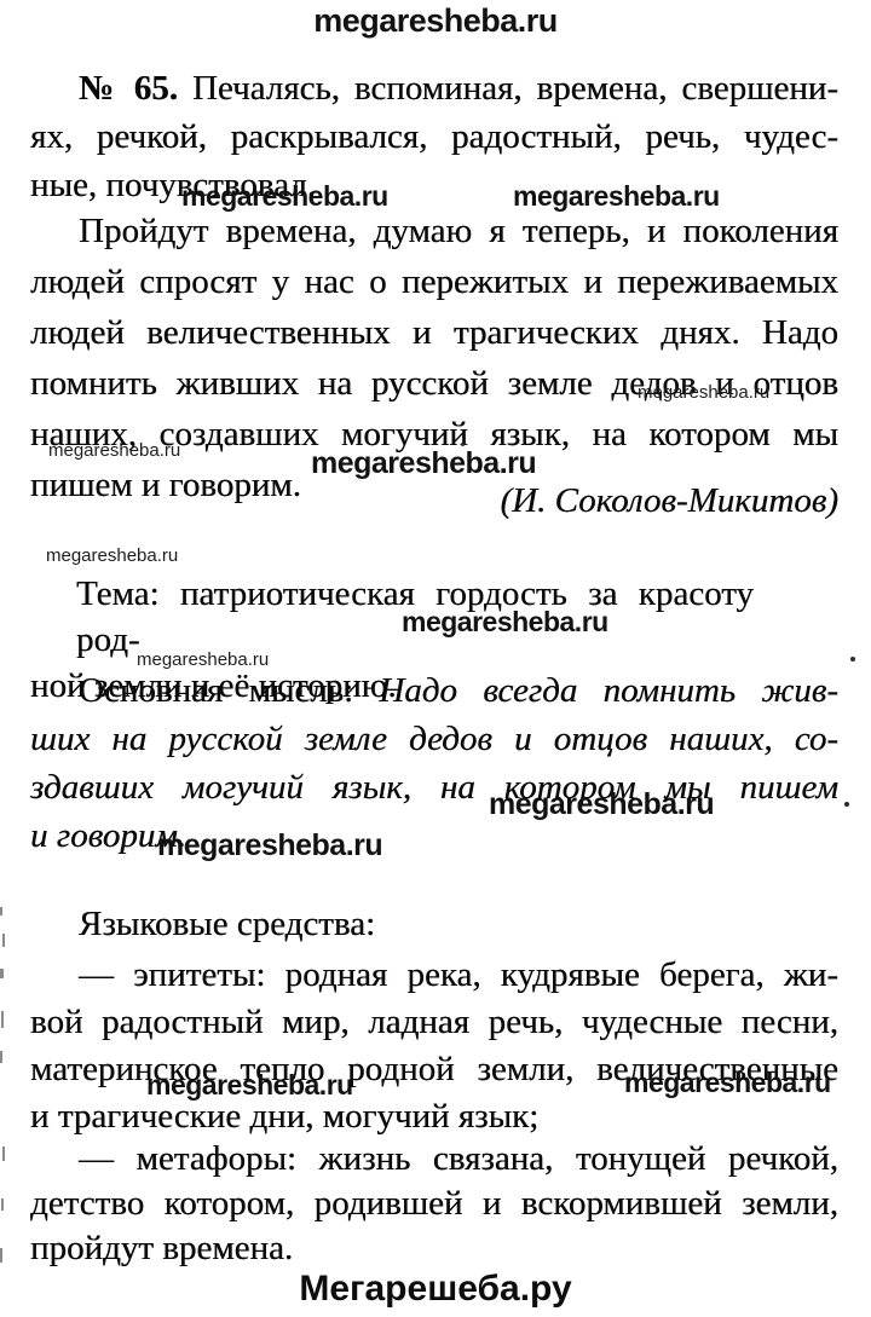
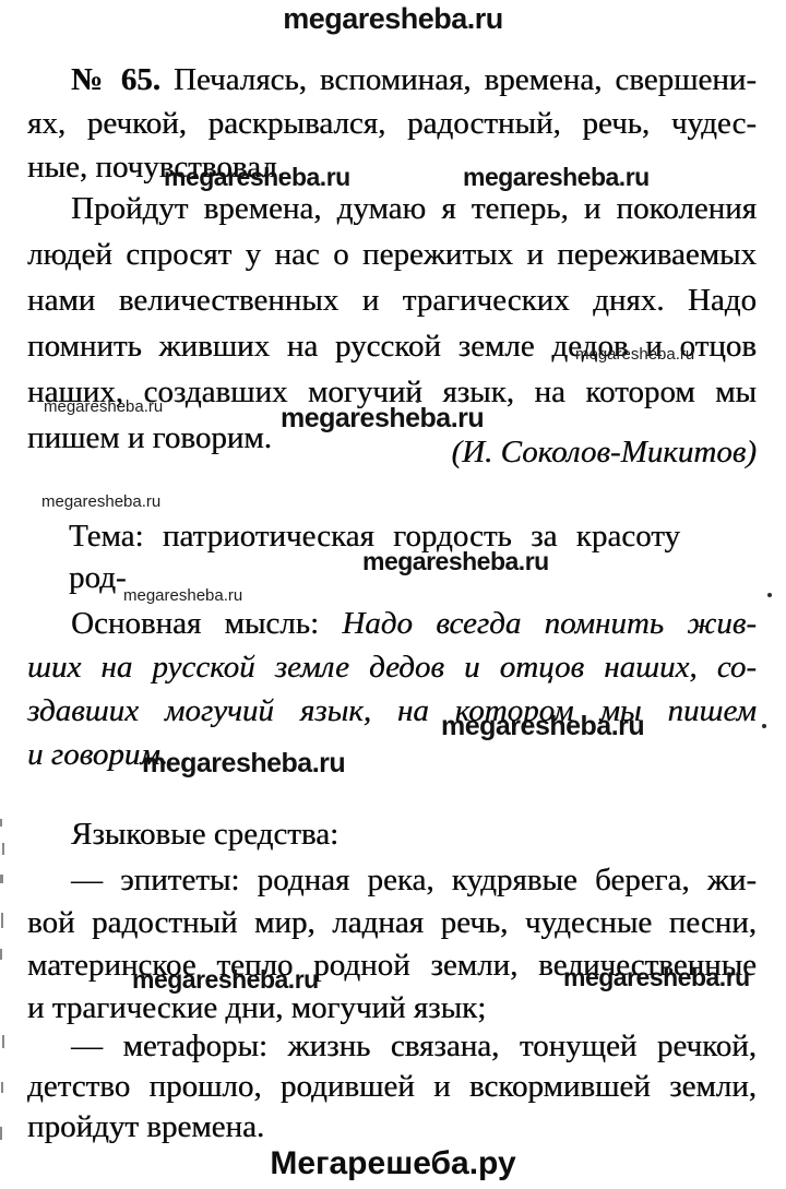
  megaresheba.ru
  № 65. Печалясь, вспоминая, времена, свершени-
  ях, речкой, раскрывался, радостный, речь, чудес-
  ные, почувствовал.
  megaresheba.ru
  megaresheba.ru
  Пройдут времена, думаю я теперь, и поколения
  людей спросят у нас о пережитых и переживаемых
- людей величественных и трагических днях. Надо
+ нами величественных и трагических днях. Надо
  помнить живших на русской земле дедов и отцов
  наших, создавших могучий язык, на котором мы
  пишем и говорим.
  megaresheba.ru
  megaresheba.ru
  megaresheba.ru
  (И. Соколов-Микитов)
  megaresheba.ru
  Тема: патриотическая гордость за красоту род-
- ной земли и её историю.
  megaresheba.ru
  megaresheba.ru
  Основная мысль: Надо всегда помнить жив-
  ших на русской земле дедов и отцов наших, со-
  здавших могучий язык, на котором мы пишем
  и говорим.
  megaresheba.ru
  megaresheba.ru
  Языковые средства:
  — эпитеты: родная река, кудрявые берега, жи-
  вой радостный мир, ладная речь, чудесные песни,
  материнское тепло родной земли, величественные
  и трагические дни, могучий язык;
  megaresheba.ru
  megaresheba.ru
  — метафоры: жизнь связана, тонущей речкой,
- детство котором, родившей и вскормившей земли,
+ детство прошло, родившей и вскормившей земли,
  пройдут времена.
  Мегарешеба.ру
